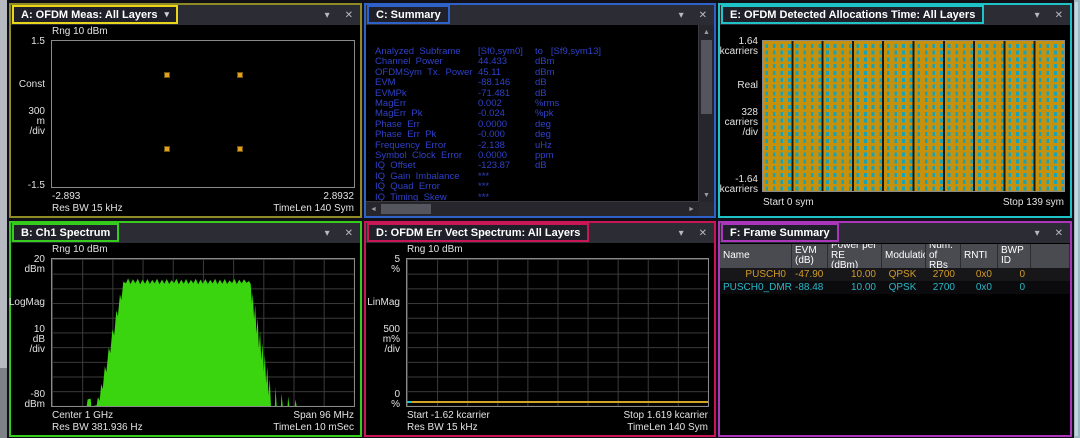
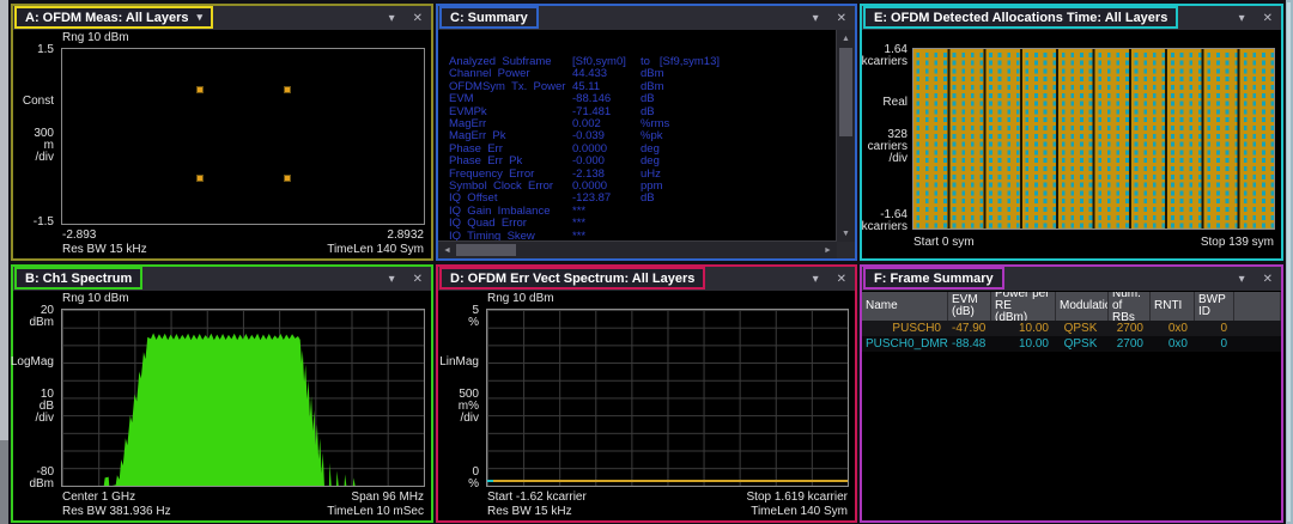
  A: OFDM Meas: All Layers
  ▾
  ▾
  ✕
  Rng 10 dBm
  1.5
  Const
  300
  m
  /div
  -1.5
  -2.893
  Res BW 15 kHz
  2.8932
  TimeLen 140 Sym
  C: Summary
  ▾
  ✕
  Analyzed Subframe
  [Sf0,sym0]
  to [Sf9,sym13]
  Channel Power
  44.433
  dBm
  OFDMSym Tx. Power
  45.11
  dBm
  EVM
  -88.146
  dB
  EVMPk
  -71.481
  dB
  MagErr
  0.002
  %rms
  MagErr Pk
- -0.024
+ -0.039
  %pk
  Phase Err
  0.0000
  deg
  Phase Err Pk
  -0.000
  deg
  Frequency Error
  -2.138
  uHz
  Symbol Clock Error
  0.0000
  ppm
  IQ Offset
  -123.87
  dB
  IQ Gain Imbalance
  ***
  IQ Quad Error
  ***
  IQ Timing Skew
  ***
  E: OFDM Detected Allocations Time: All Layers
  ▾
  ✕
  1.64
  kcarriers
  Real
  328
  carriers
  /div
  -1.64
  kcarriers
  Start 0 sym
  Stop 139 sym
  B: Ch1 Spectrum
  ▾
  ✕
  Rng 10 dBm
  20
  dBm
  LogMag
  10
  dB
  /div
  -80
  dBm
  Center 1 GHz
  Res BW 381.936 Hz
  Span 96 MHz
  TimeLen 10 mSec
  D: OFDM Err Vect Spectrum: All Layers
  ▾
  ✕
  Rng 10 dBm
  5
  %
  LinMag
  500
  m%
  /div
  0
  %
  Start -1.62 kcarrier
  Res BW 15 kHz
  Stop 1.619 kcarrier
  TimeLen 140 Sym
  F: Frame Summary
  ▾
  ✕
  Name
  EVM
  (dB)
  Power per RE
  (dBm)
  Modulatio
  Num. of
  RBs
  RNTI
  BWP ID
  PUSCH0
  -47.90
  10.00
  QPSK
  2700
  0x0
  0
  PUSCH0_DMR
  -88.48
  10.00
  QPSK
  2700
  0x0
  0
